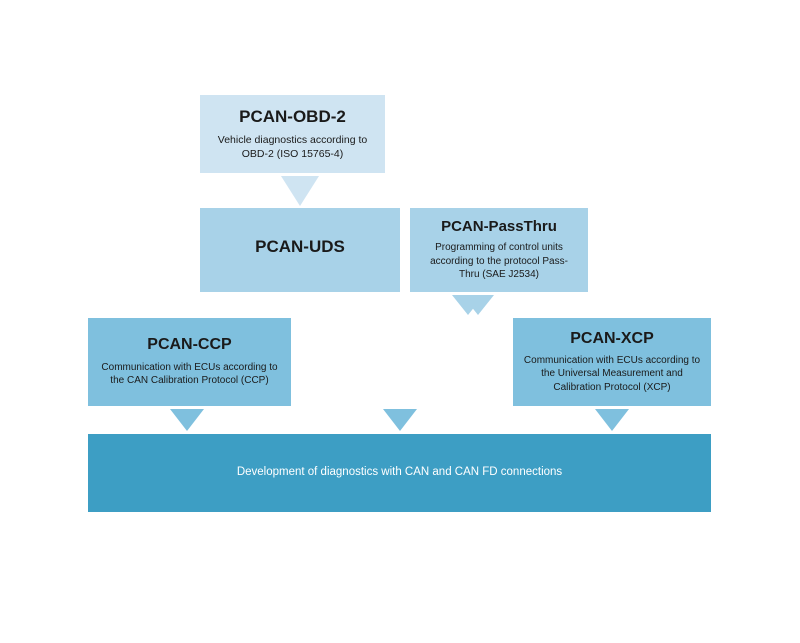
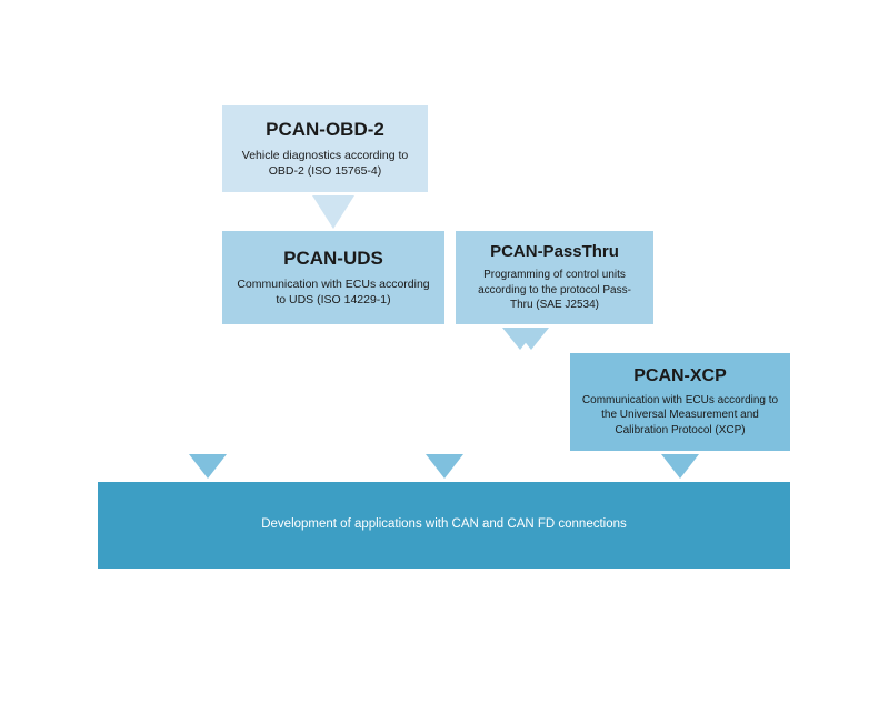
  PCAN-OBD-2
  Vehicle diagnostics according to OBD-2 (ISO 15765-4)
  PCAN-UDS
+ Communication with ECUs according to UDS (ISO 14229-1)
  PCAN-PassThru
  Programming of control units according to the protocol Pass-Thru (SAE J2534)
- PCAN-CCP
- Communication with ECUs according to the CAN Calibration Protocol (CCP)
  PCAN-XCP
  Communication with ECUs according to the Universal Measurement and Calibration Protocol (XCP)
- Development of diagnostics with CAN and CAN FD connections
+ Development of applications with CAN and CAN FD connections
